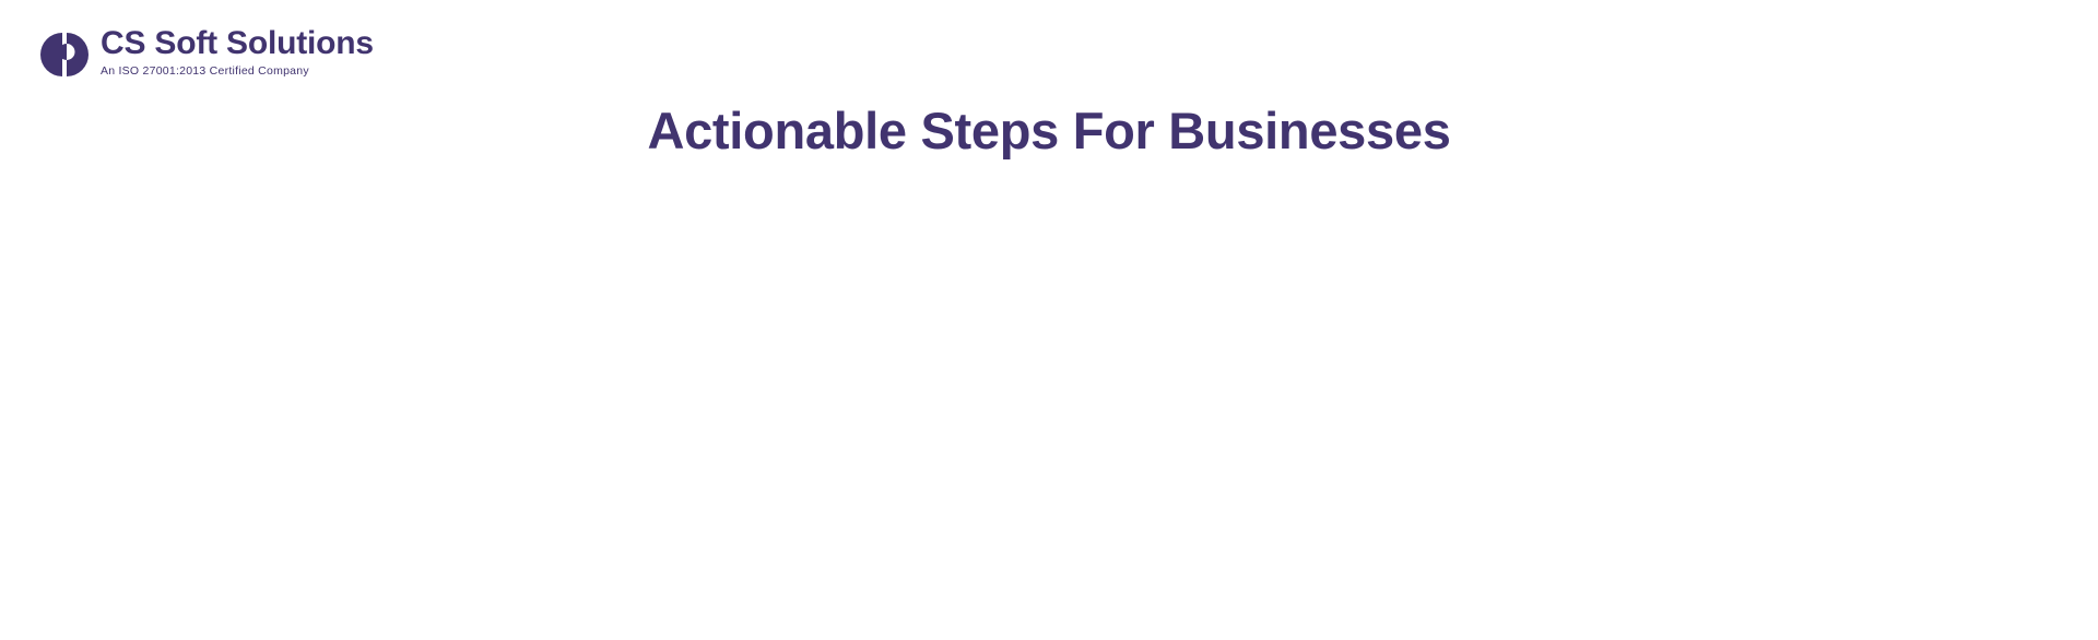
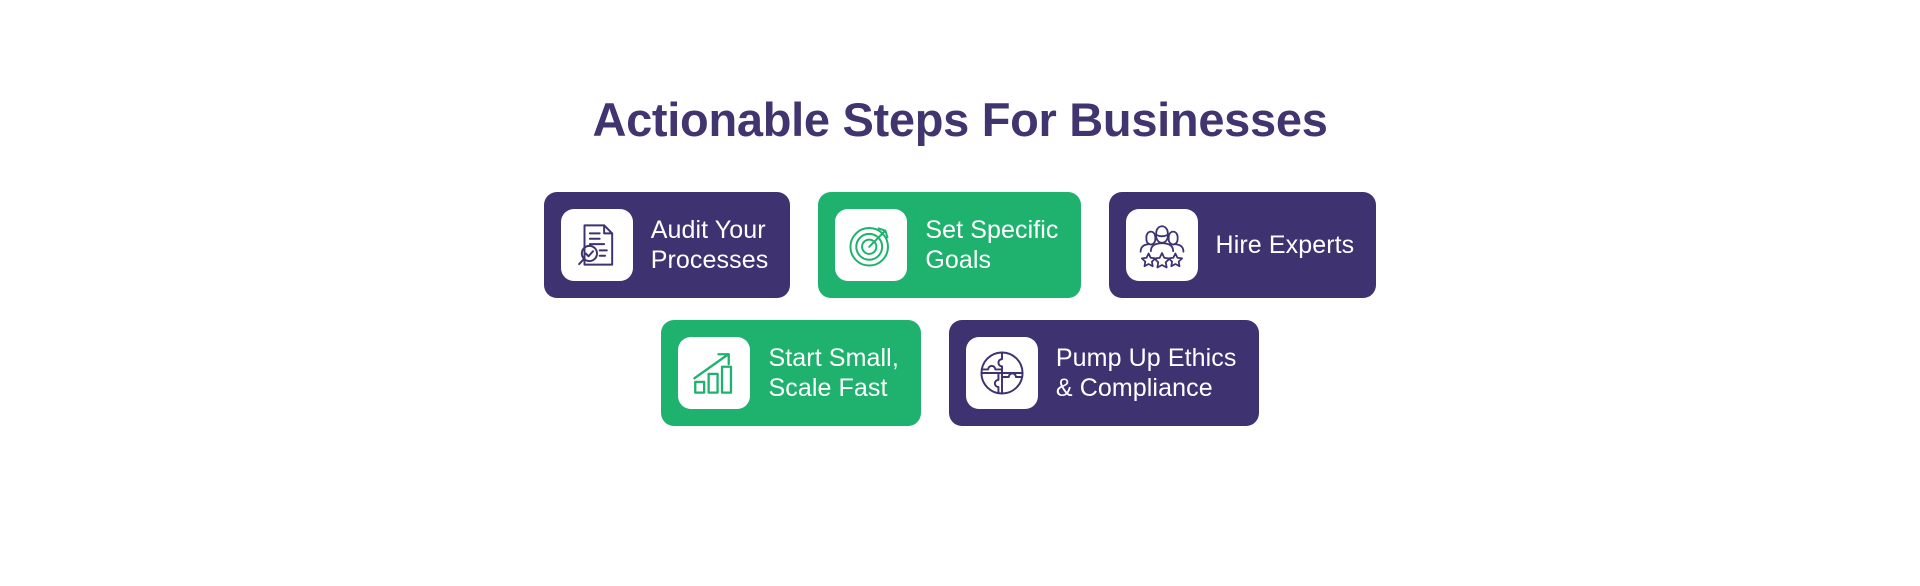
- CS Soft Solutions
- An ISO 27001:2013 Certified Company
  Actionable Steps For Businesses
+ Audit Your
+ Processes
+ Set Specific
+ Goals
+ Hire Experts
+ Start Small,
+ Scale Fast
+ Pump Up Ethics
+ & Compliance
